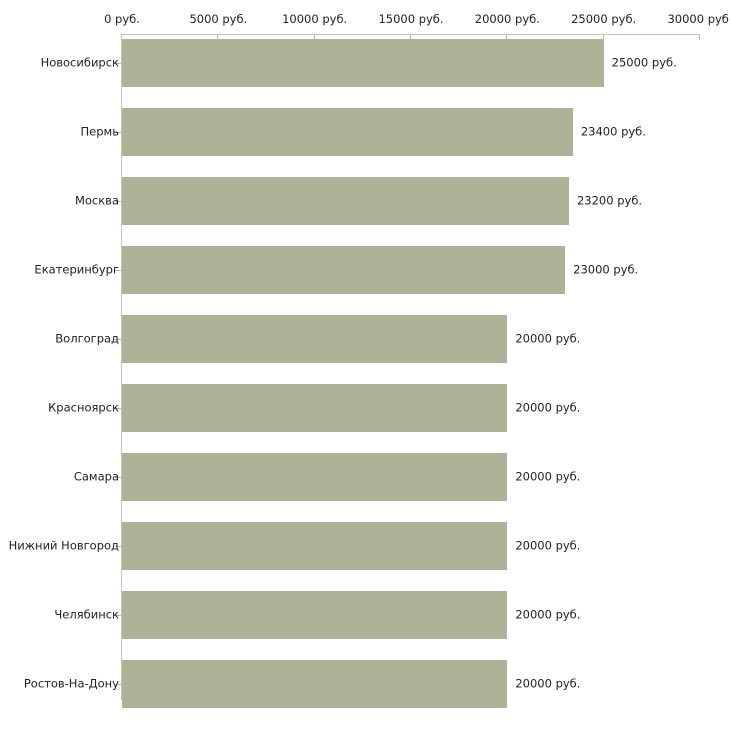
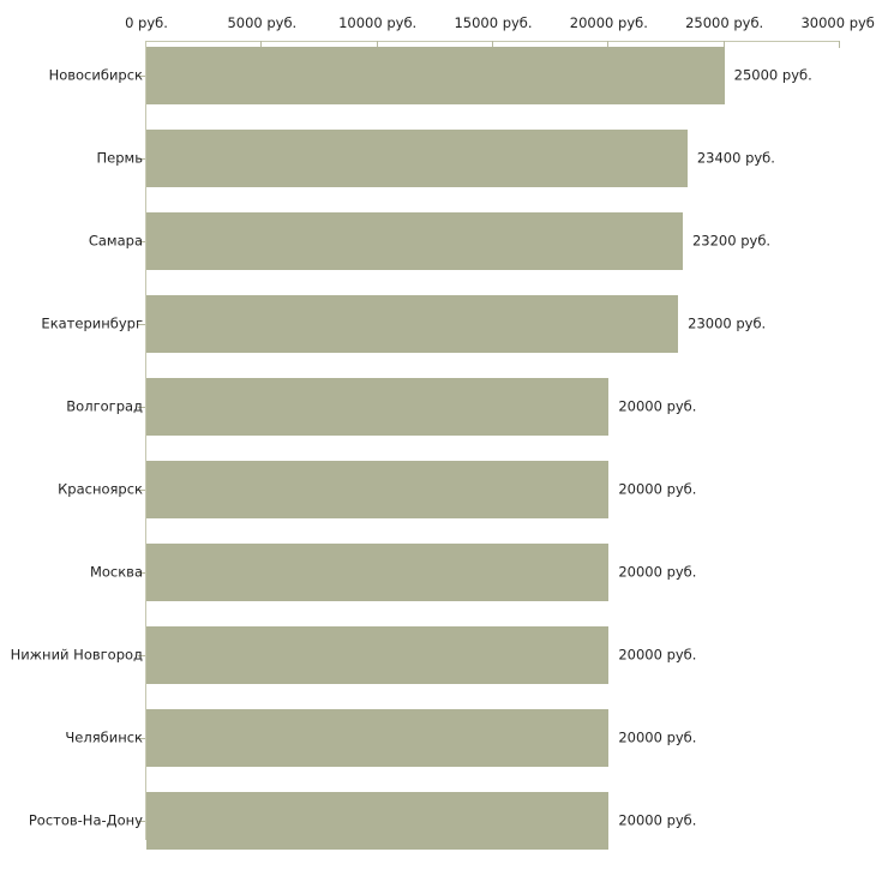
  0 руб.
  5000 руб.
  10000 руб.
  15000 руб.
  20000 руб.
  25000 руб.
  30000 руб
  Новосибирск
  Пермь
- Москва
+ Самара
  Екатеринбург
  Волгоград
  Красноярск
- Самара
+ Москва
  Нижний Новгород
  Челябинск
  Ростов-На-Дону
  25000 руб.
  23400 руб.
  23200 руб.
  23000 руб.
  20000 руб.
  20000 руб.
  20000 руб.
  20000 руб.
  20000 руб.
  20000 руб.
